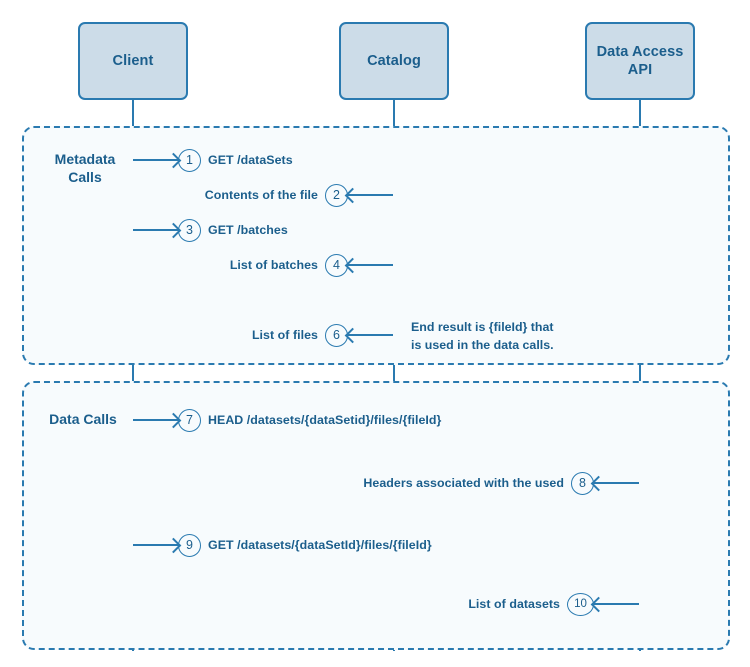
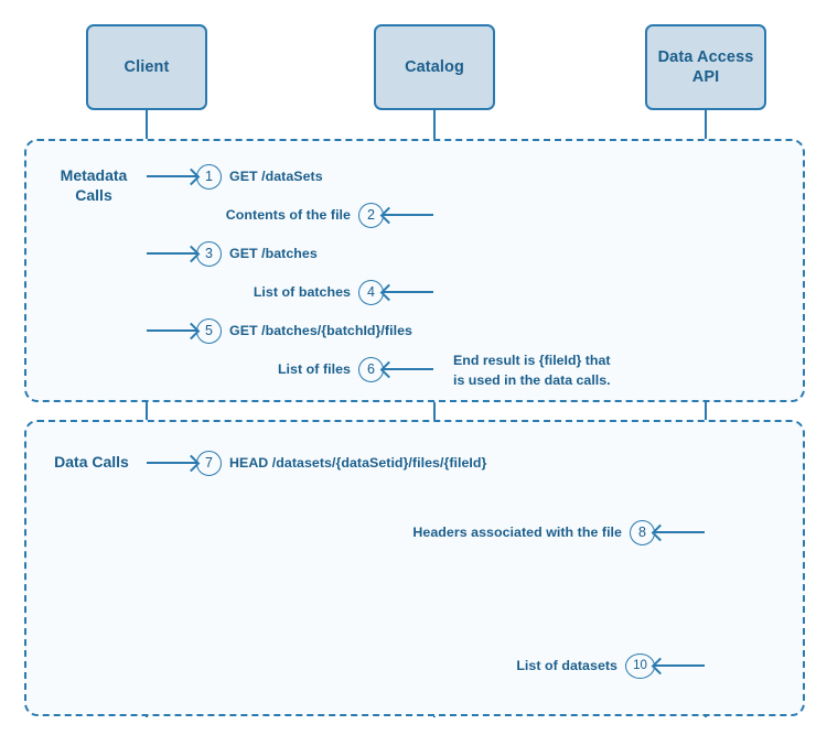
  Client
  Catalog
  Data Access
  API
  Metadata
  Calls
  1
  GET /dataSets
  2
  Contents of the file
  3
  GET /batches
  4
  List of batches
+ 5
+ GET /batches/{batchId}/files
  6
  List of files
  End result is {fileId} that
  is used in the data calls.
  Data Calls
  7
  HEAD /datasets/{dataSetid}/files/{fileId}
  8
- Headers associated with the used
+ Headers associated with the file
- 9
- GET /datasets/{dataSetId}/files/{fileId}
  10
  List of datasets
